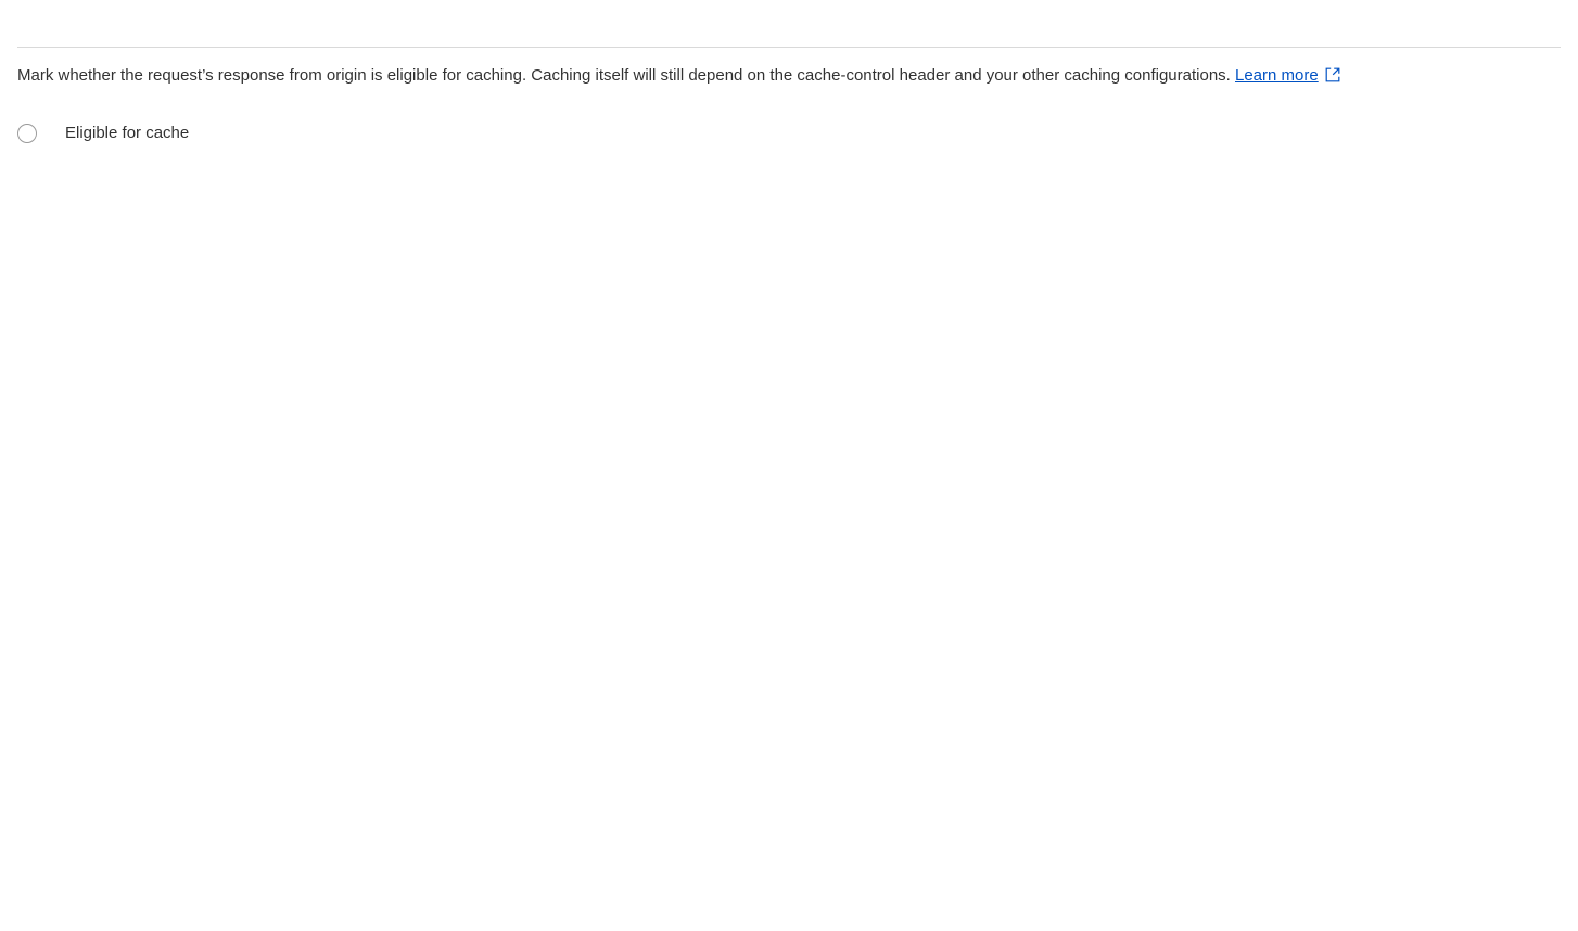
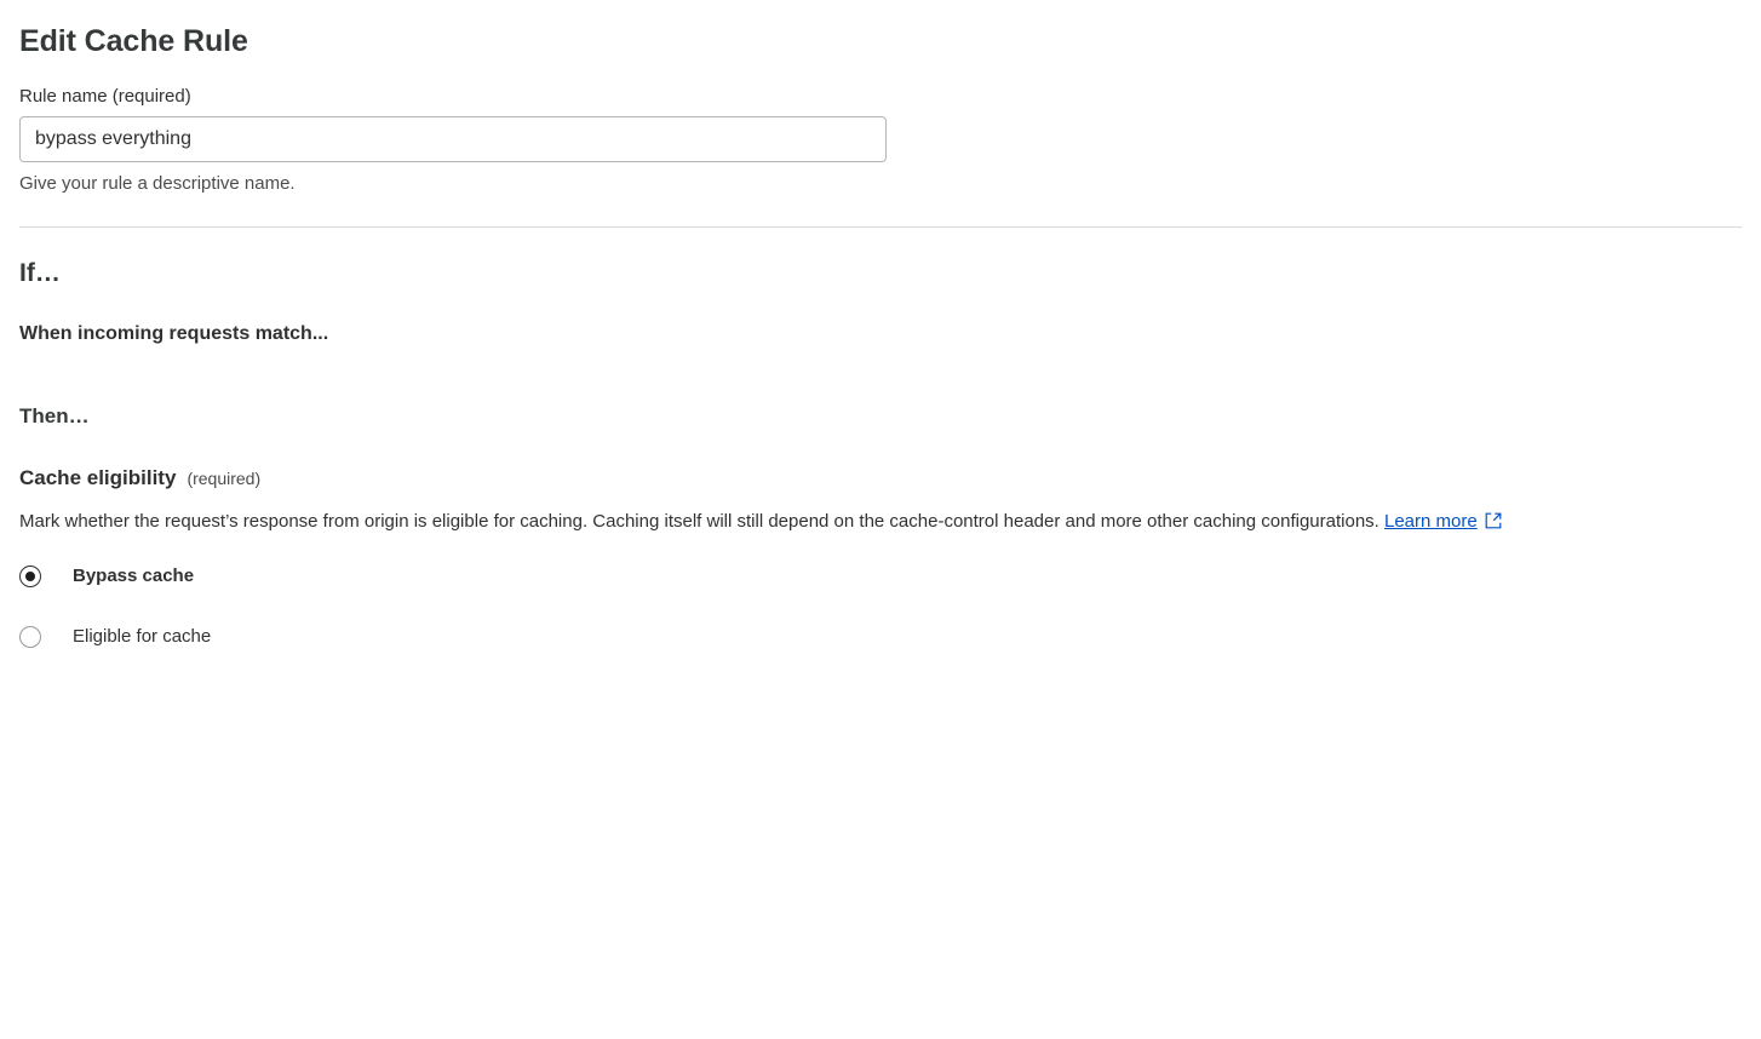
+ Edit Cache Rule
+ Rule name (required)
+ bypass everything
+ Give your rule a descriptive name.
+ If…
+ When incoming requests match...
+ Then…
+ Cache eligibility
+ (required)
- Mark whether the request’s response from origin is eligible for caching. Caching itself will still depend on the cache-control header and your other caching configurations. Learn more
+ Mark whether the request’s response from origin is eligible for caching. Caching itself will still depend on the cache-control header and more other caching configurations. Learn more
+ Bypass cache
  Eligible for cache
